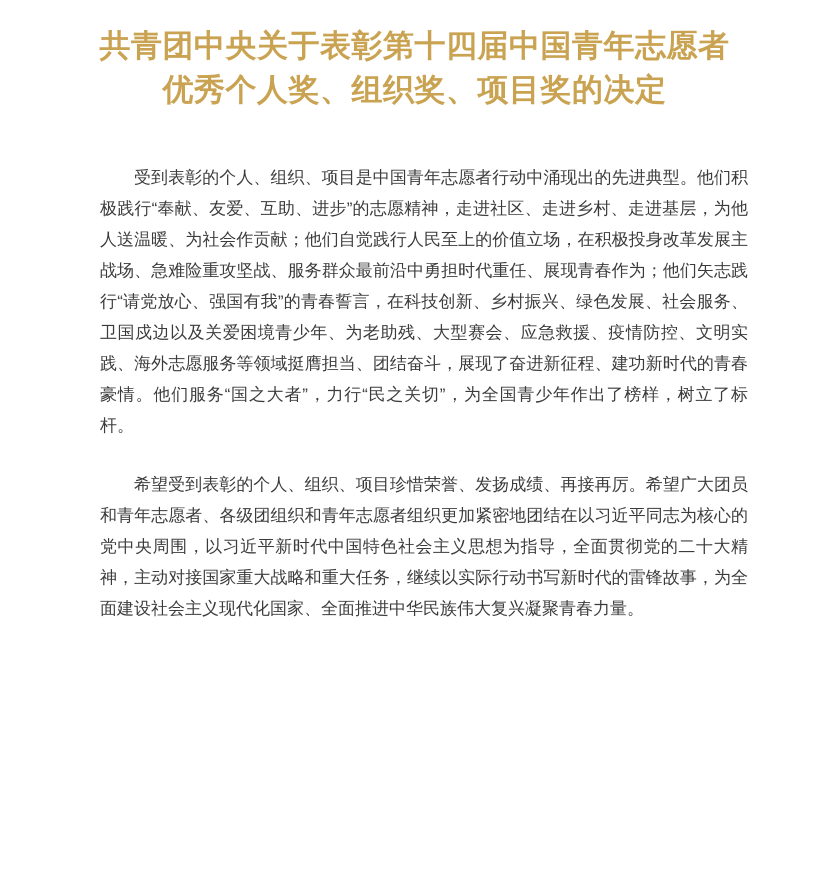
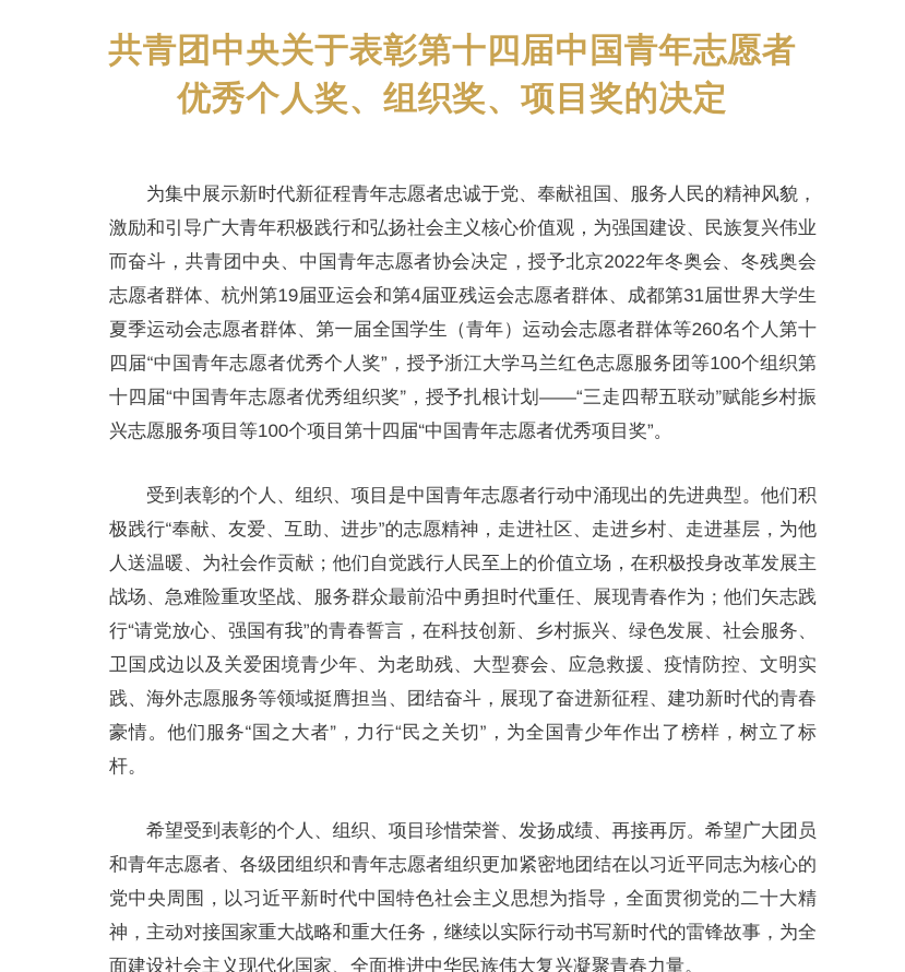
  共青团中央关于表彰第十四届中国青年志愿者优秀个人奖、组织奖、项目奖的决定
+ 为集中展示新时代新征程青年志愿者忠诚于党、奉献祖国、服务人民的精神风貌，激励和引导广大青年积极践行和弘扬社会主义核心价值观，为强国建设、民族复兴伟业而奋斗，共青团中央、中国青年志愿者协会决定，授予北京2022年冬奥会、冬残奥会志愿者群体、杭州第19届亚运会和第4届亚残运会志愿者群体、成都第31届世界大学生夏季运动会志愿者群体、第一届全国学生（青年）运动会志愿者群体等260名个人第十四届“中国青年志愿者优秀个人奖”，授予浙江大学马兰红色志愿服务团等100个组织第十四届“中国青年志愿者优秀组织奖”，授予扎根计划——“三走四帮五联动”赋能乡村振兴志愿服务项目等100个项目第十四届“中国青年志愿者优秀项目奖”。
  受到表彰的个人、组织、项目是中国青年志愿者行动中涌现出的先进典型。他们积极践行“奉献、友爱、互助、进步”的志愿精神，走进社区、走进乡村、走进基层，为他人送温暖、为社会作贡献；他们自觉践行人民至上的价值立场，在积极投身改革发展主战场、急难险重攻坚战、服务群众最前沿中勇担时代重任、展现青春作为；他们矢志践行“请党放心、强国有我”的青春誓言，在科技创新、乡村振兴、绿色发展、社会服务、卫国戍边以及关爱困境青少年、为老助残、大型赛会、应急救援、疫情防控、文明实践、海外志愿服务等领域挺膺担当、团结奋斗，展现了奋进新征程、建功新时代的青春豪情。他们服务“国之大者”，力行“民之关切”，为全国青少年作出了榜样，树立了标杆。
  希望受到表彰的个人、组织、项目珍惜荣誉、发扬成绩、再接再厉。希望广大团员和青年志愿者、各级团组织和青年志愿者组织更加紧密地团结在以习近平同志为核心的党中央周围，以习近平新时代中国特色社会主义思想为指导，全面贯彻党的二十大精神，主动对接国家重大战略和重大任务，继续以实际行动书写新时代的雷锋故事，为全面建设社会主义现代化国家、全面推进中华民族伟大复兴凝聚青春力量。
